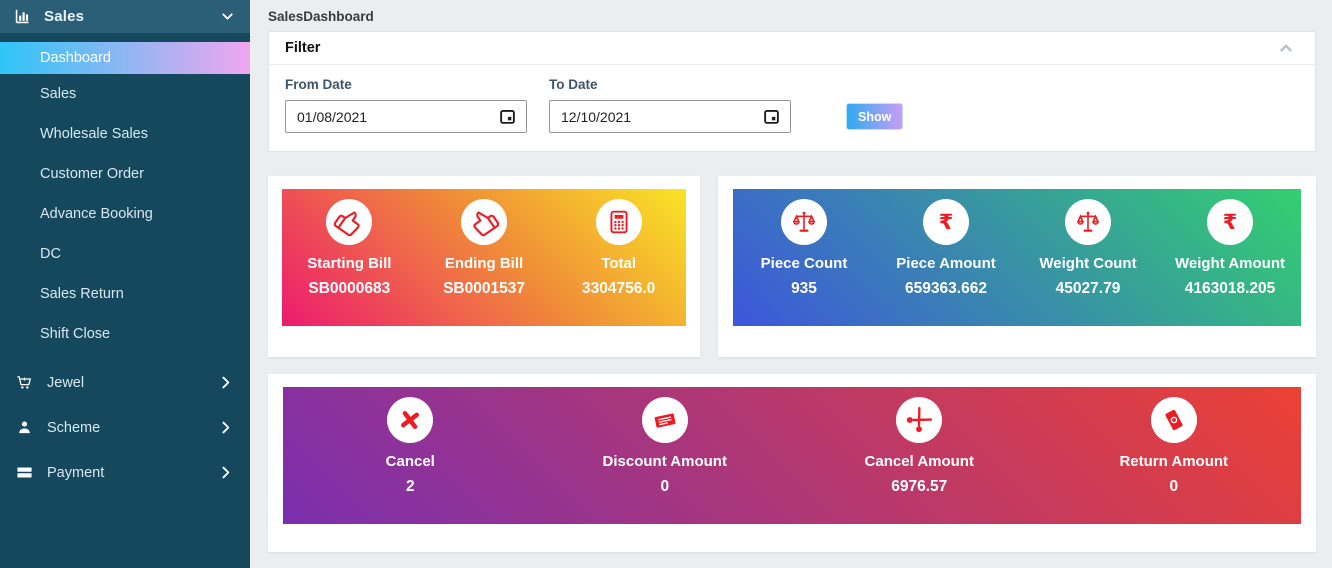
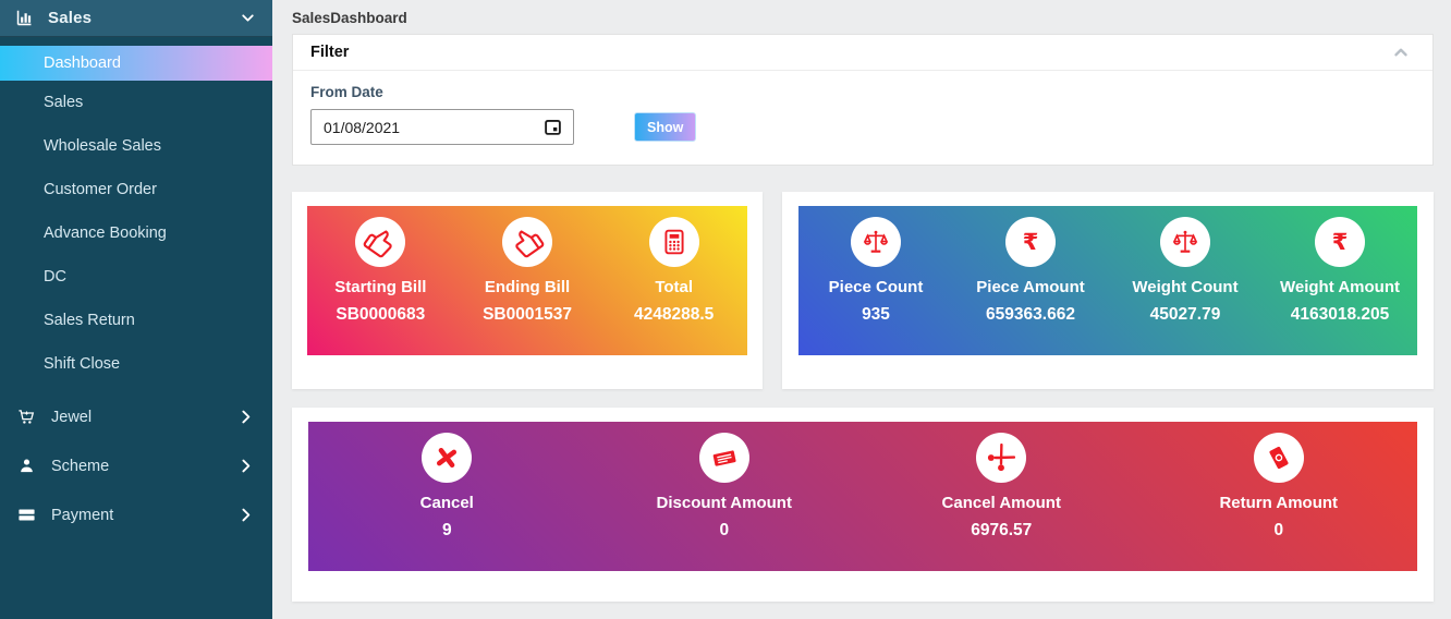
  Sales
  Dashboard
  Sales
  Wholesale Sales
  Customer Order
  Advance Booking
  DC
  Sales Return
  Shift Close
  Jewel
  Scheme
  Payment
  SalesDashboard
  Filter
  From Date
  01/08/2021
- To Date
- 12/10/2021
  Show
  Starting Bill
  SB0000683
  Ending Bill
  SB0001537
  Total
- 3304756.0
+ 4248288.5
  Piece Count
  935
  ₹
  Piece Amount
  659363.662
  Weight Count
  45027.79
  ₹
  Weight Amount
  4163018.205
  Cancel
- 2
+ 9
  Discount Amount
  0
  Cancel Amount
  6976.57
  Return Amount
  0
